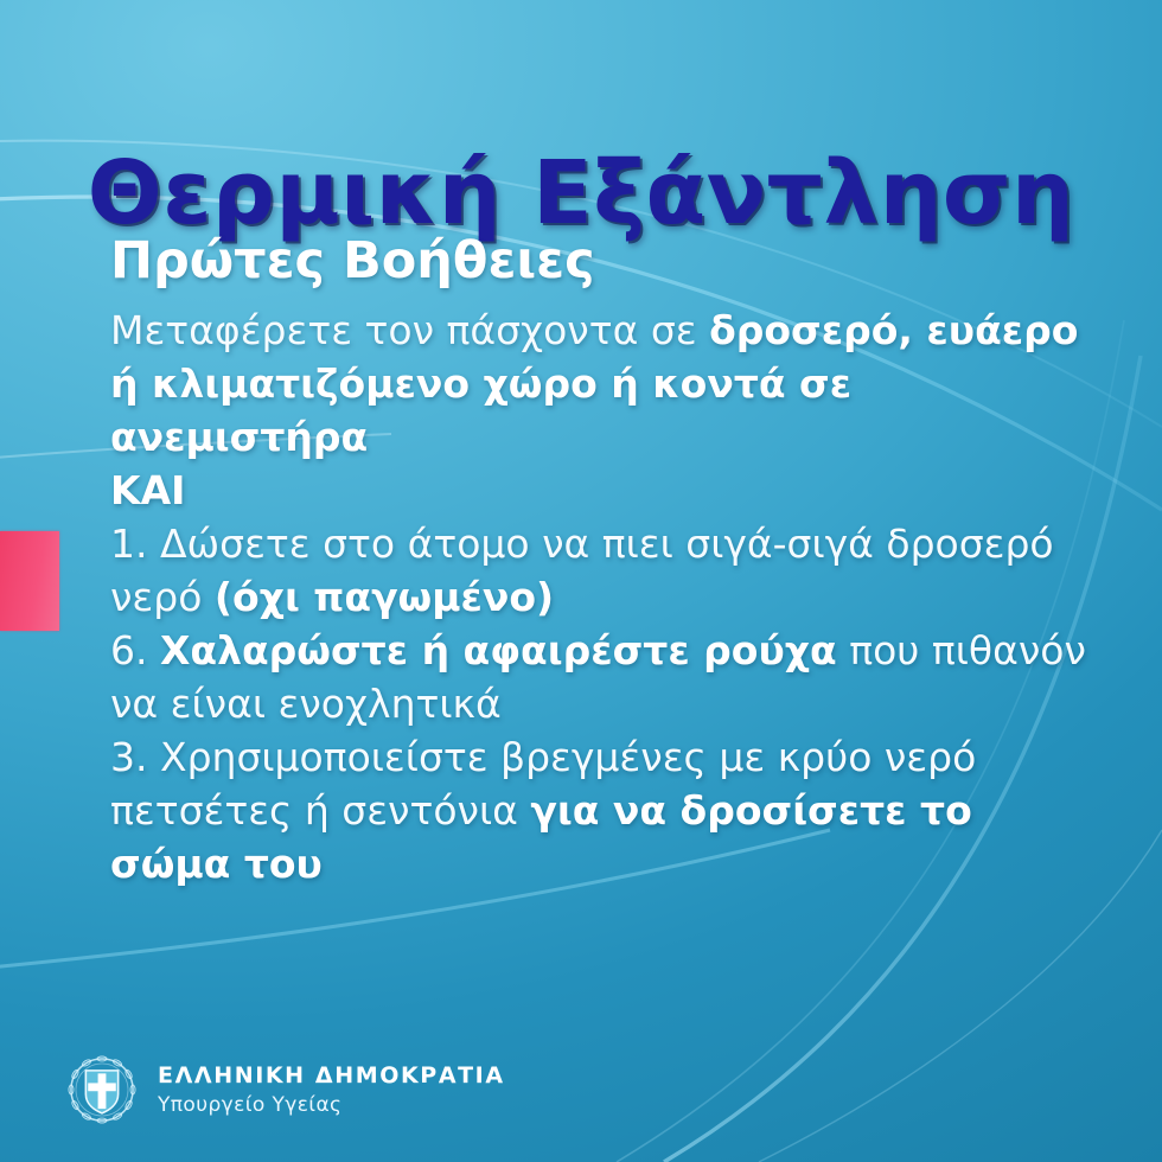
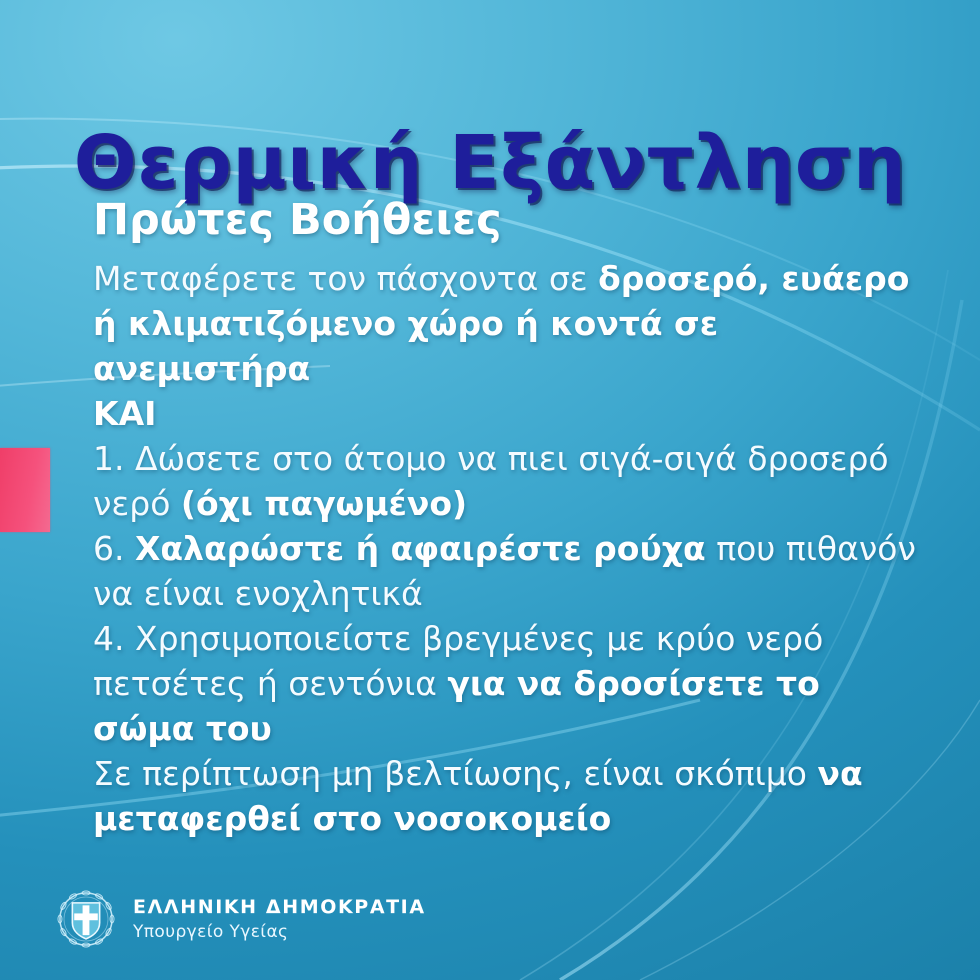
  Θερμική Εξάντληση
  Πρώτες Βοήθειες
  Μεταφέρετε τον πάσχοντα σε δροσερό, ευάερο ή κλιματιζόμενο χώρο ή κοντά σε ανεμιστήρα
  ΚΑΙ
  1. Δώσετε στο άτομο να πιει σιγά-σιγά δροσερό νερό (όχι παγωμένο)
  6. Χαλαρώστε ή αφαιρέστε ρούχα που πιθανόν να είναι ενοχλητικά
- 3. Χρησιμοποιείστε βρεγμένες με κρύο νερό πετσέτες ή σεντόνια για να δροσίσετε το σώμα του
+ 4. Χρησιμοποιείστε βρεγμένες με κρύο νερό πετσέτες ή σεντόνια για να δροσίσετε το σώμα του
+ Σε περίπτωση μη βελτίωσης, είναι σκόπιμο να μεταφερθεί στο νοσοκομείο
  ΕΛΛΗΝΙΚΗ ΔΗΜΟΚΡΑΤΙΑ
  Υπουργείο Υγείας
